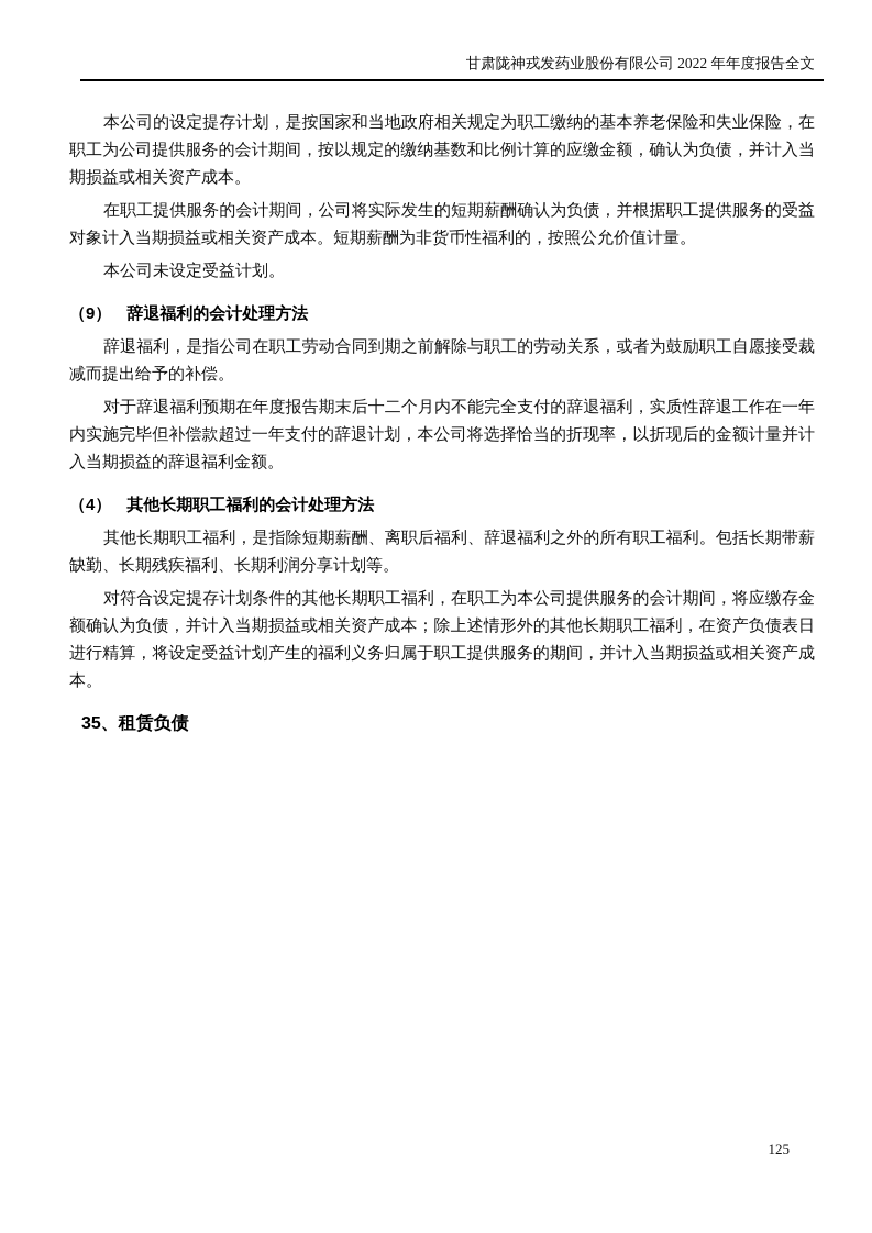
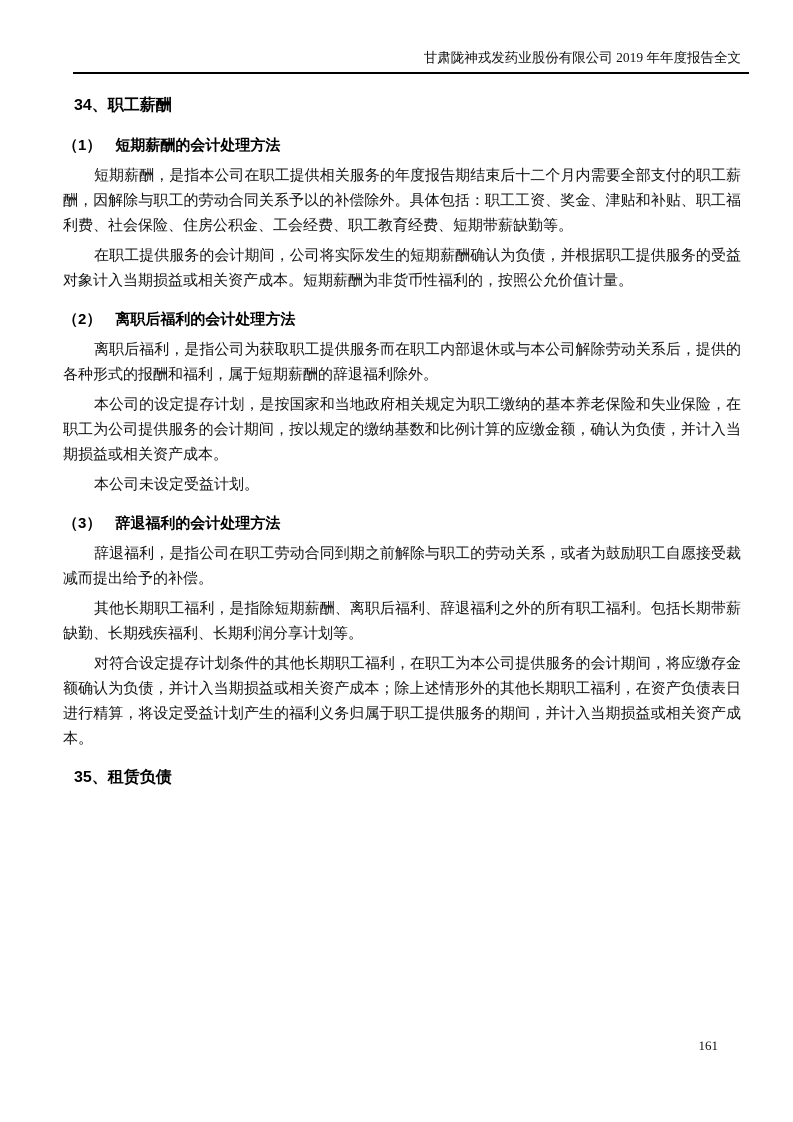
- 甘肃陇神戎发药业股份有限公司 2022 年年度报告全文
+ 甘肃陇神戎发药业股份有限公司 2019 年年度报告全文
+ 34、职工薪酬
+ （1）
+ 短期薪酬的会计处理方法
+ 短期薪酬，是指本公司在职工提供相关服务的年度报告期结束后十二个月内需要全部支付的职工薪酬，因解除与职工的劳动合同关系予以的补偿除外。具体包括：职工工资、奖金、津贴和补贴、职工福利费、社会保险、住房公积金、工会经费、职工教育经费、短期带薪缺勤等。
- 本公司的设定提存计划，是按国家和当地政府相关规定为职工缴纳的基本养老保险和失业保险，在职工为公司提供服务的会计期间，按以规定的缴纳基数和比例计算的应缴金额，确认为负债，并计入当期损益或相关资产成本。
+ 在职工提供服务的会计期间，公司将实际发生的短期薪酬确认为负债，并根据职工提供服务的受益对象计入当期损益或相关资产成本。短期薪酬为非货币性福利的，按照公允价值计量。
+ （2）
+ 离职后福利的会计处理方法
+ 离职后福利，是指公司为获取职工提供服务而在职工内部退休或与本公司解除劳动关系后，提供的各种形式的报酬和福利，属于短期薪酬的辞退福利除外。
- 在职工提供服务的会计期间，公司将实际发生的短期薪酬确认为负债，并根据职工提供服务的受益对象计入当期损益或相关资产成本。短期薪酬为非货币性福利的，按照公允价值计量。
+ 本公司的设定提存计划，是按国家和当地政府相关规定为职工缴纳的基本养老保险和失业保险，在职工为公司提供服务的会计期间，按以规定的缴纳基数和比例计算的应缴金额，确认为负债，并计入当期损益或相关资产成本。
  本公司未设定受益计划。
- （9）
+ （3）
  辞退福利的会计处理方法
  辞退福利，是指公司在职工劳动合同到期之前解除与职工的劳动关系，或者为鼓励职工自愿接受裁减而提出给予的补偿。
- 对于辞退福利预期在年度报告期末后十二个月内不能完全支付的辞退福利，实质性辞退工作在一年内实施完毕但补偿款超过一年支付的辞退计划，本公司将选择恰当的折现率，以折现后的金额计量并计入当期损益的辞退福利金额。
- （4）
- 其他长期职工福利的会计处理方法
  其他长期职工福利，是指除短期薪酬、离职后福利、辞退福利之外的所有职工福利。包括长期带薪缺勤、长期残疾福利、长期利润分享计划等。
  对符合设定提存计划条件的其他长期职工福利，在职工为本公司提供服务的会计期间，将应缴存金额确认为负债，并计入当期损益或相关资产成本；除上述情形外的其他长期职工福利，在资产负债表日进行精算，将设定受益计划产生的福利义务归属于职工提供服务的期间，并计入当期损益或相关资产成本。
  35、租赁负债
- 125
+ 161
